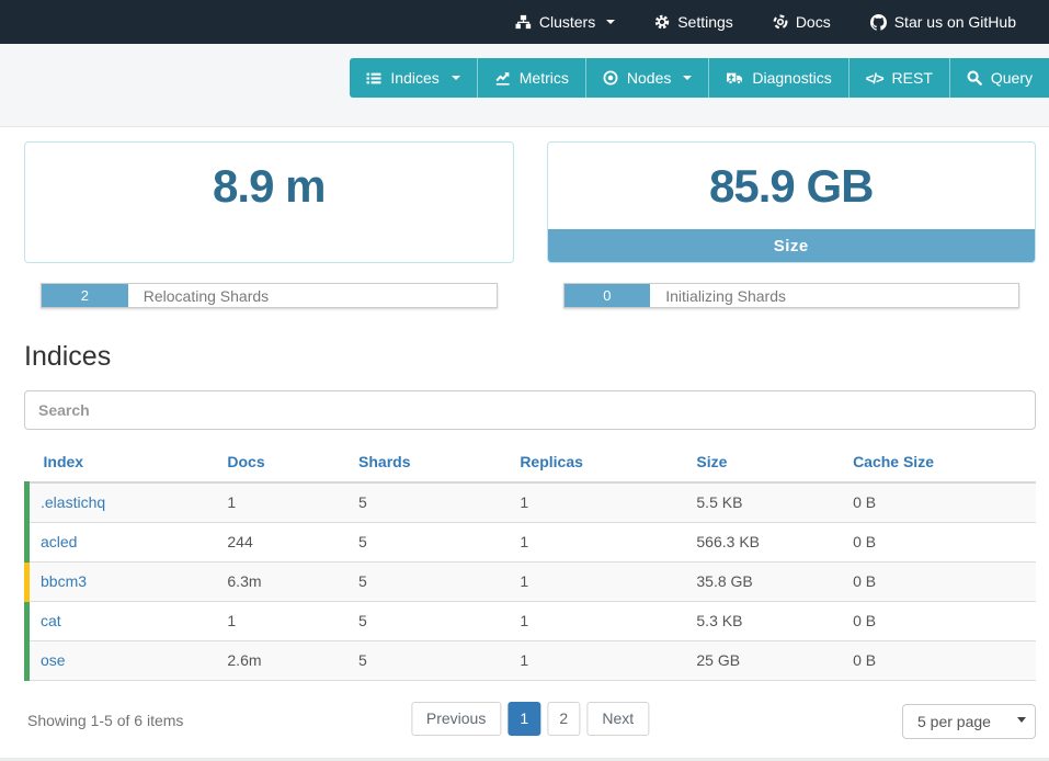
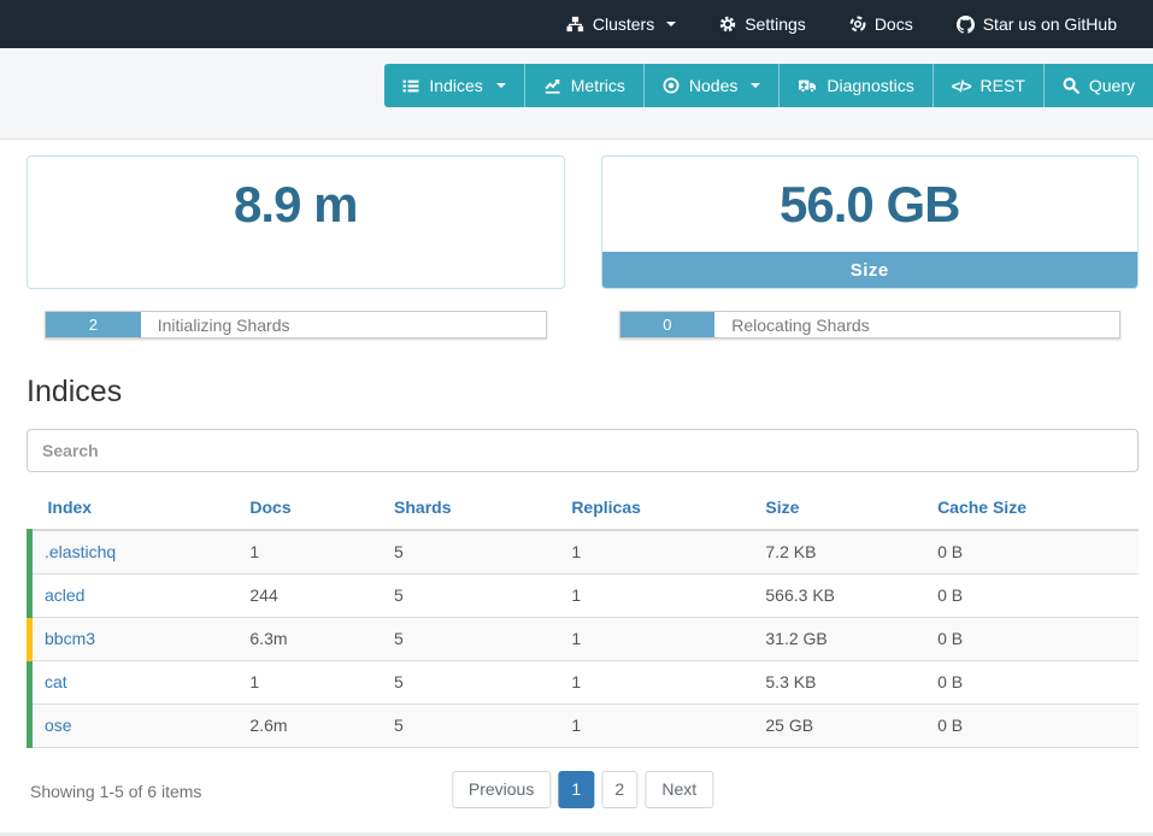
  Clusters
  Settings
  Docs
  Star us on GitHub
  Indices
  Metrics
  Nodes
  Diagnostics
  </>
  REST
  Query
  8.9 m
- 85.9 GB
+ 56.0 GB
  Size
  2
- Relocating Shards
+ Initializing Shards
  0
- Initializing Shards
+ Relocating Shards
  Indices
  Search
  Index	Docs	Shards	Replicas	Size	Cache Size
- .elastichq	1	5	1	5.5 KB	0 B
+ .elastichq	1	5	1	7.2 KB	0 B
  acled	244	5	1	566.3 KB	0 B
- bbcm3	6.3m	5	1	35.8 GB	0 B
+ bbcm3	6.3m	5	1	31.2 GB	0 B
  cat	1	5	1	5.3 KB	0 B
  ose	2.6m	5	1	25 GB	0 B
  Showing 1-5 of 6 items
  Previous
  1
  2
  Next
- 5 per page
